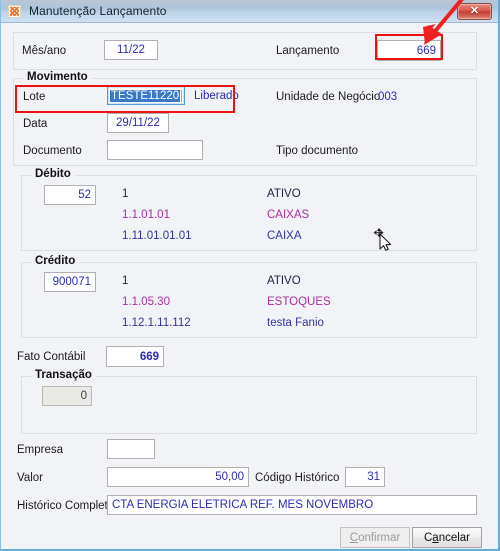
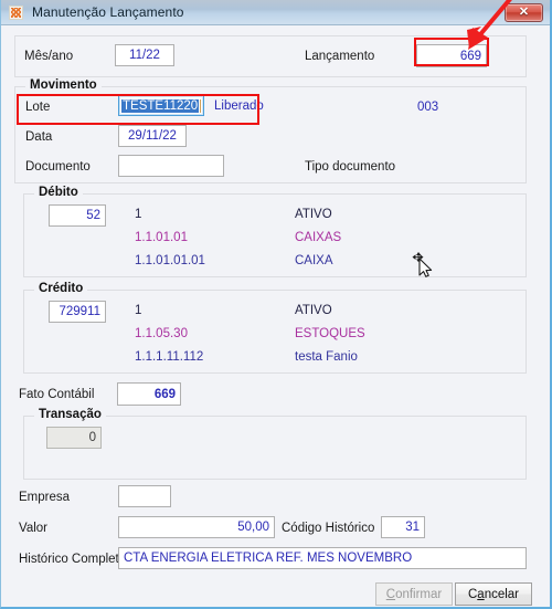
  Manutenção Lançamento
  ✕
  Mês/ano
  11/22
  Lançamento
  669
  Movimento
  Lote
  TESTE11220
  Liberado
- Unidade de Negócio
  003
  Data
  29/11/22
  Documento
  Tipo documento
  Débito
  52
  1
  ATIVO
  1.1.01.01
  CAIXAS
- 1.11.01.01.01
+ 1.1.01.01.01
  CAIXA
  Crédito
- 900071
+ 729911
  1
  ATIVO
  1.1.05.30
  ESTOQUES
- 1.12.1.11.112
+ 1.1.1.11.112
  testa Fanio
  Fato Contábil
  669
  Transação
  0
  Empresa
  Valor
  50,00
  Código Histórico
  31
  Histórico Comple
  CTA ENERGIA ELETRICA REF. MES NOVEMBRO
  Confirmar
  Cancelar
